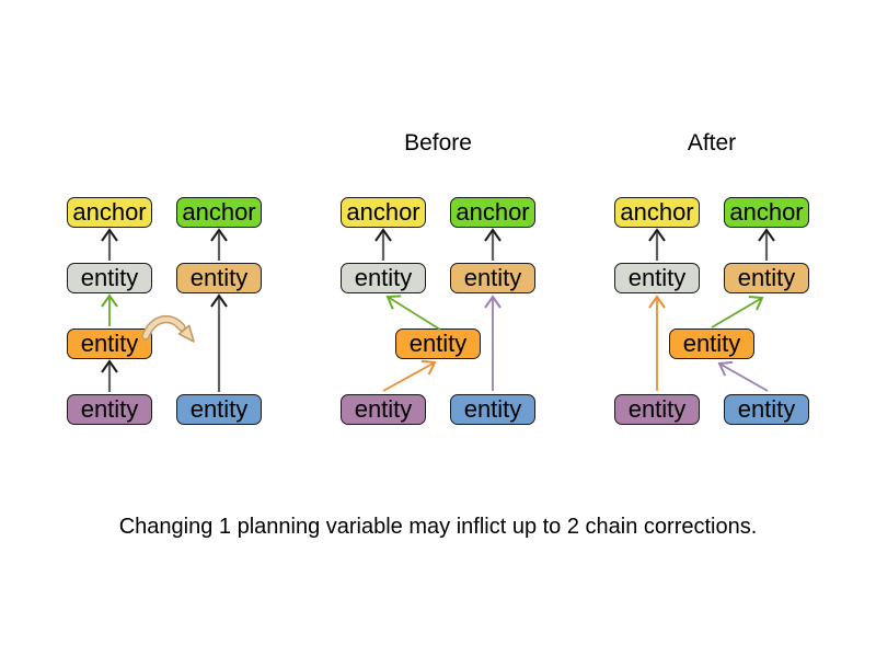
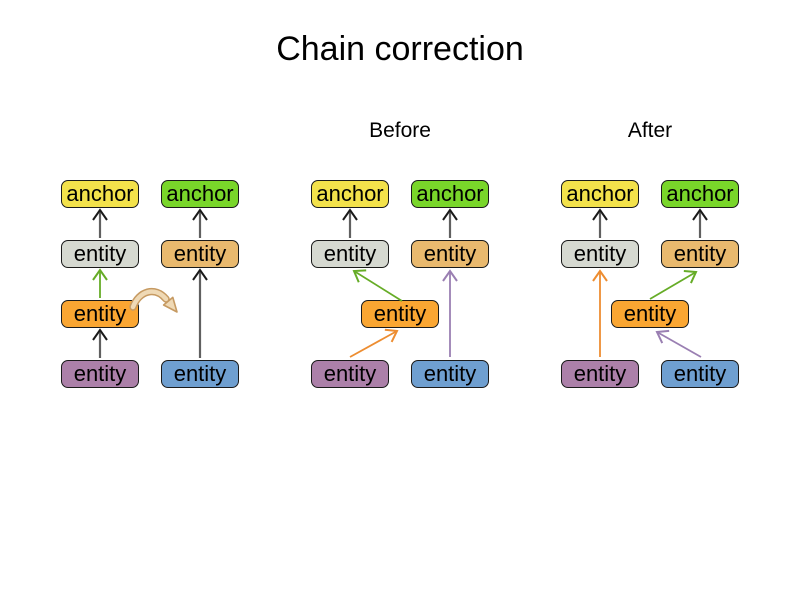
+ Chain correction
  Before
  After
  anchor
  entity
  entity
  entity
  anchor
  entity
  entity
  anchor
  entity
  entity
  anchor
  entity
  entity
  entity
  anchor
  entity
  entity
  anchor
  entity
  entity
  entity
- Changing 1 planning variable may inflict up to 2 chain corrections.
